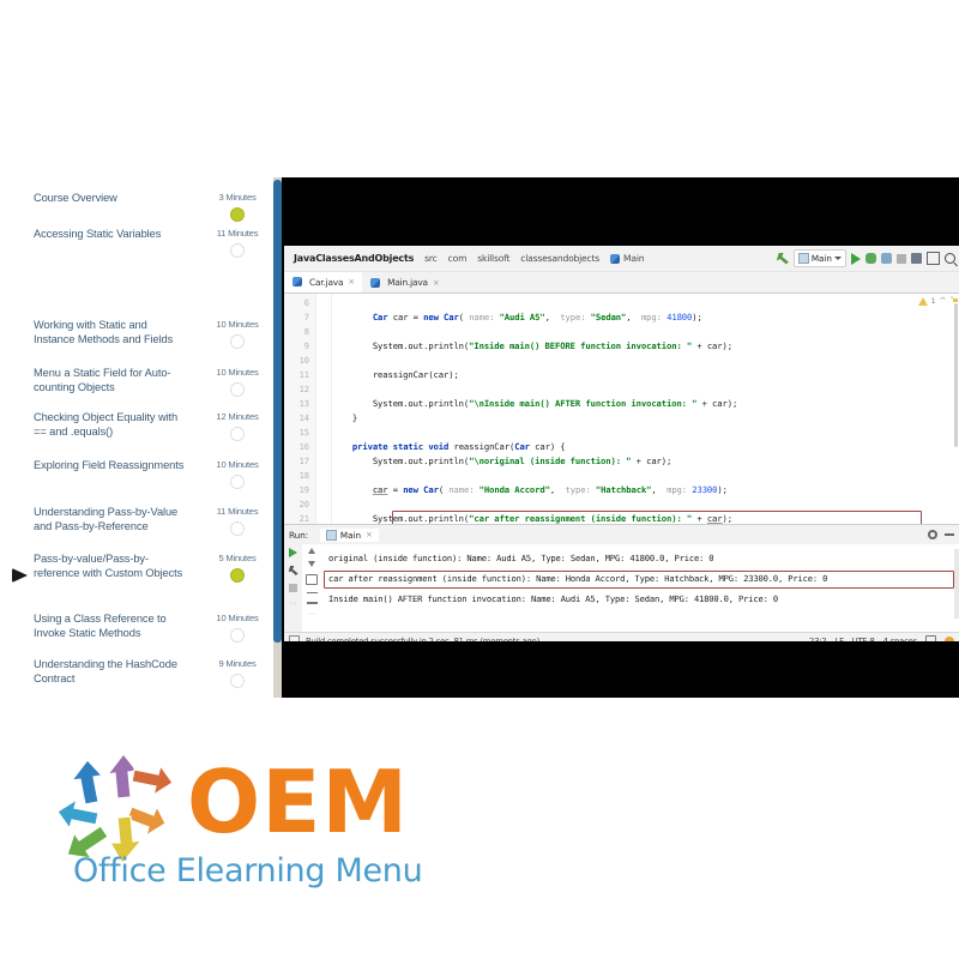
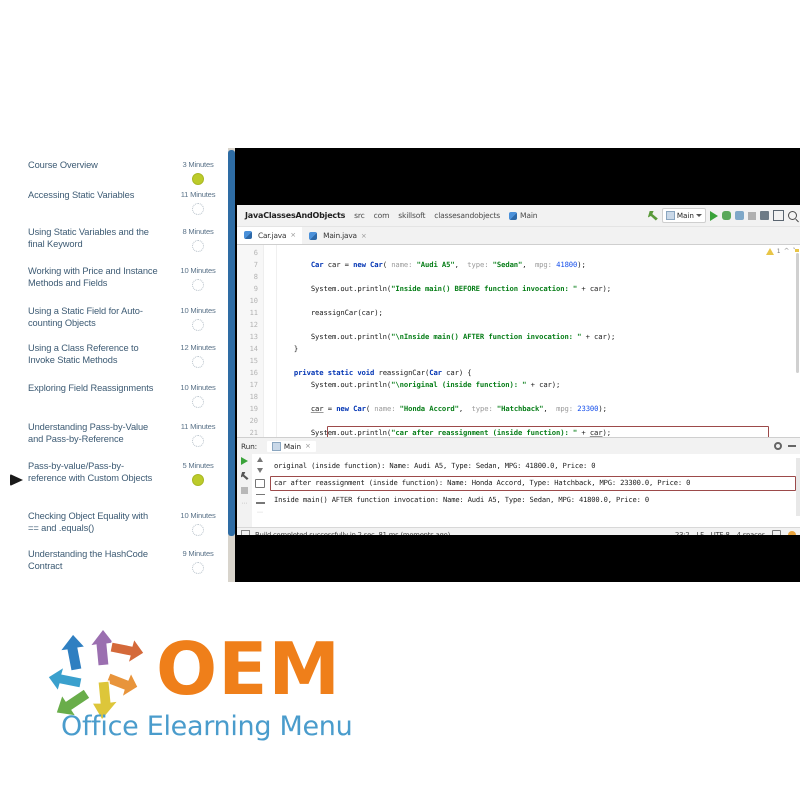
  Course Overview
  3 Minutes
  Accessing Static Variables
  11 Minutes
+ Using Static Variables and the final Keyword
+ 8 Minutes
- Working with Static and Instance Methods and Fields
+ Working with Price and Instance Methods and Fields
  10 Minutes
- Menu a Static Field for Auto-counting Objects
+ Using a Static Field for Auto-counting Objects
  10 Minutes
- Checking Object Equality with == and .equals()
+ Using a Class Reference to Invoke Static Methods
  12 Minutes
  Exploring Field Reassignments
  10 Minutes
  Understanding Pass-by-Value and Pass-by-Reference
  11 Minutes
  Pass-by-value/Pass-by-reference with Custom Objects
  5 Minutes
- Using a Class Reference to Invoke Static Methods
+ Checking Object Equality with == and .equals()
  10 Minutes
  Understanding the HashCode Contract
  9 Minutes
  JavaClassesAndObjects
  src
  com
  skillsoft
  classesandobjects
  Main
  Main
  Car.java
  ×
  Main.java
  ×
  6
  7
  8
  9
  10
  11
  12
  13
  14
  15
  16
  17
  18
  19
  20
  21
  Car car = new Car( name: "Audi A5", type: "Sedan", mpg: 41800);
  System.out.println("Inside main() BEFORE function invocation: " + car);
  reassignCar(car);
  System.out.println("\nInside main() AFTER function invocation: " + car);
  }
  private static void reassignCar(Car car) {
  System.out.println("\noriginal (inside function): " + car);
  car = new Car( name: "Honda Accord", type: "Hatchback", mpg: 23300);
  System.out.println("car after reassignment (inside function): " + car);
  ^
  Run:
  Main
  ×
  original (inside function): Name: Audi A5, Type: Sedan, MPG: 41800.0, Price: 0
  car after reassignment (inside function): Name: Honda Accord, Type: Hatchback, MPG: 23300.0, Price: 0
  Inside main() AFTER function invocation: Name: Audi A5, Type: Sedan, MPG: 41800.0, Price: 0
  Build completed successfully in 2 sec, 81 ms (moments ago)
  23:2
  LF
  UTF-8
  4 spaces
  OEM
  Office Elearning Menu
